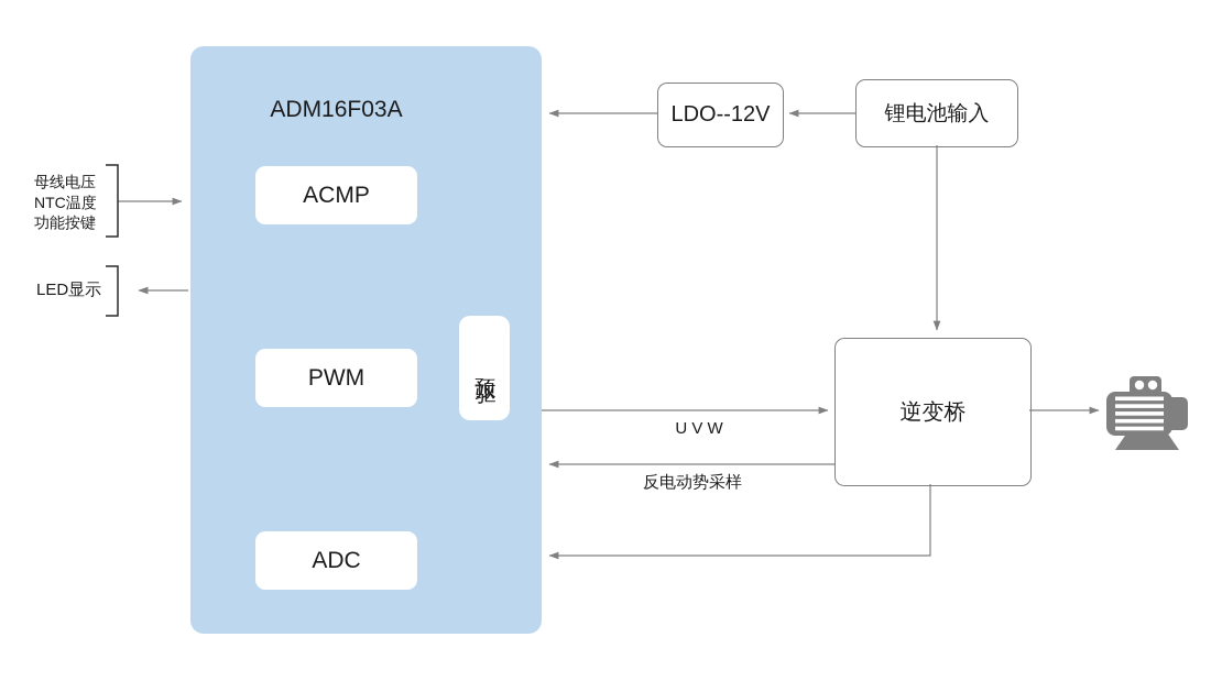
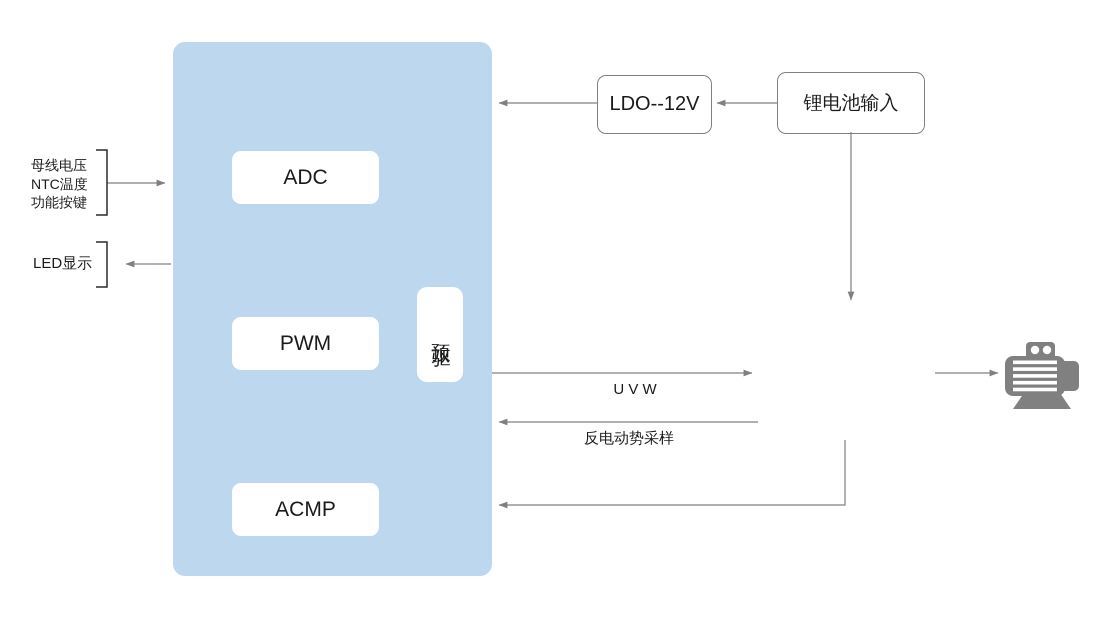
- ADM16F03A
- ACMP
+ ADC
  PWM
- ADC
+ ACMP
  LDO--12V
  锂电池输入
- 逆变桥
  U V W
  反电动势采样
  母线电压
  NTC温度
  功能按键
  LED显示
